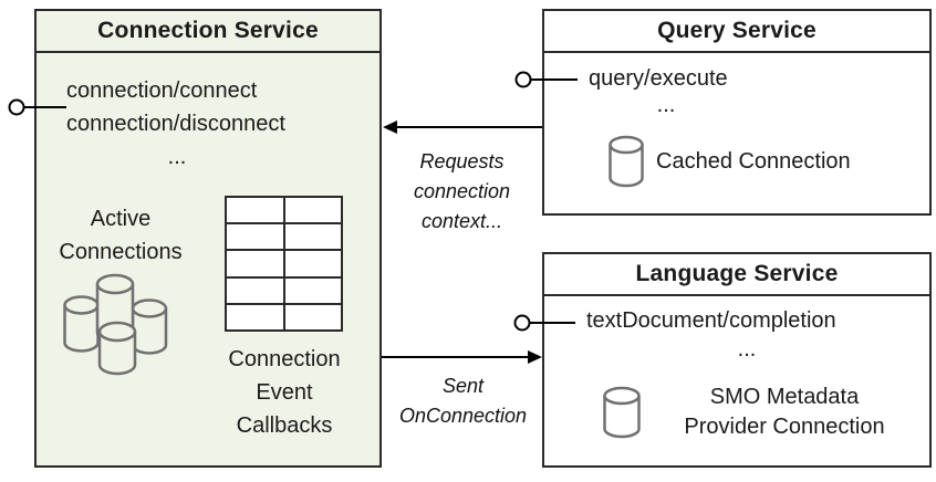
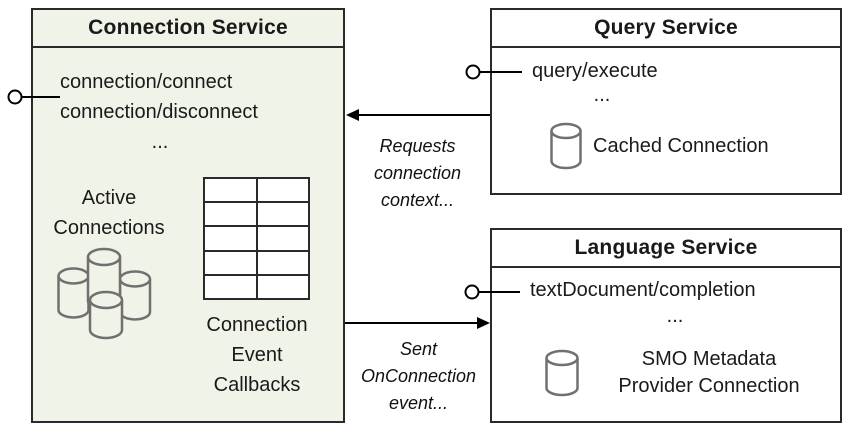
  Connection Service
  connection/connect
  connection/disconnect
  ...
  Active
  Connections
  Connection
  Event
  Callbacks
  Query Service
  query/execute
  ...
  Cached Connection
  Language Service
  textDocument/completion
  ...
  SMO Metadata
  Provider Connection
  Requests
  connection
  context...
  Sent
  OnConnection
+ event...
